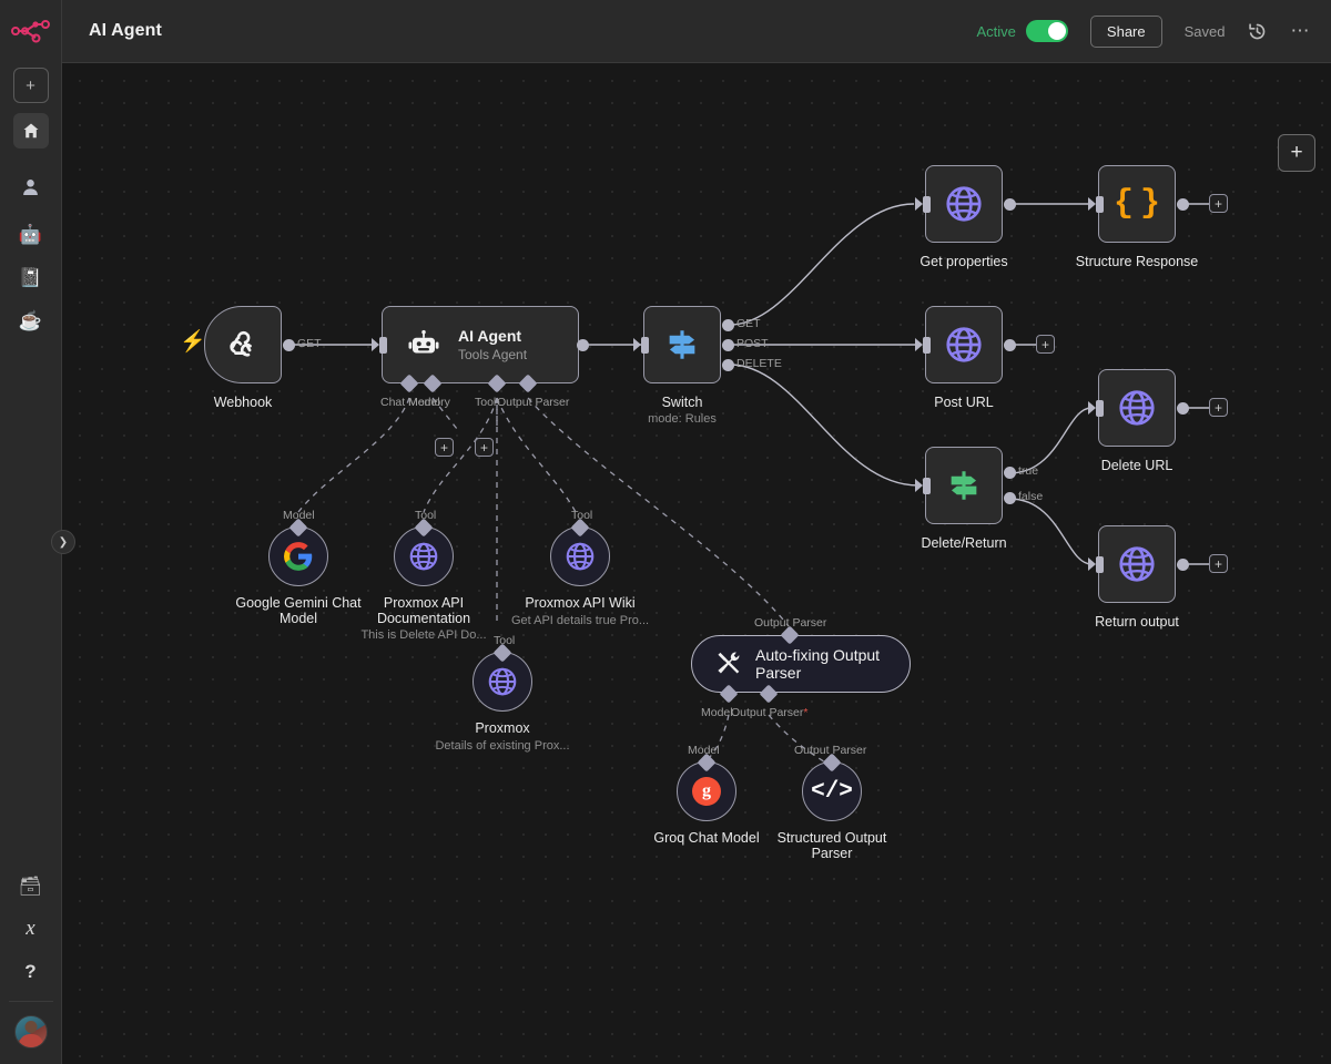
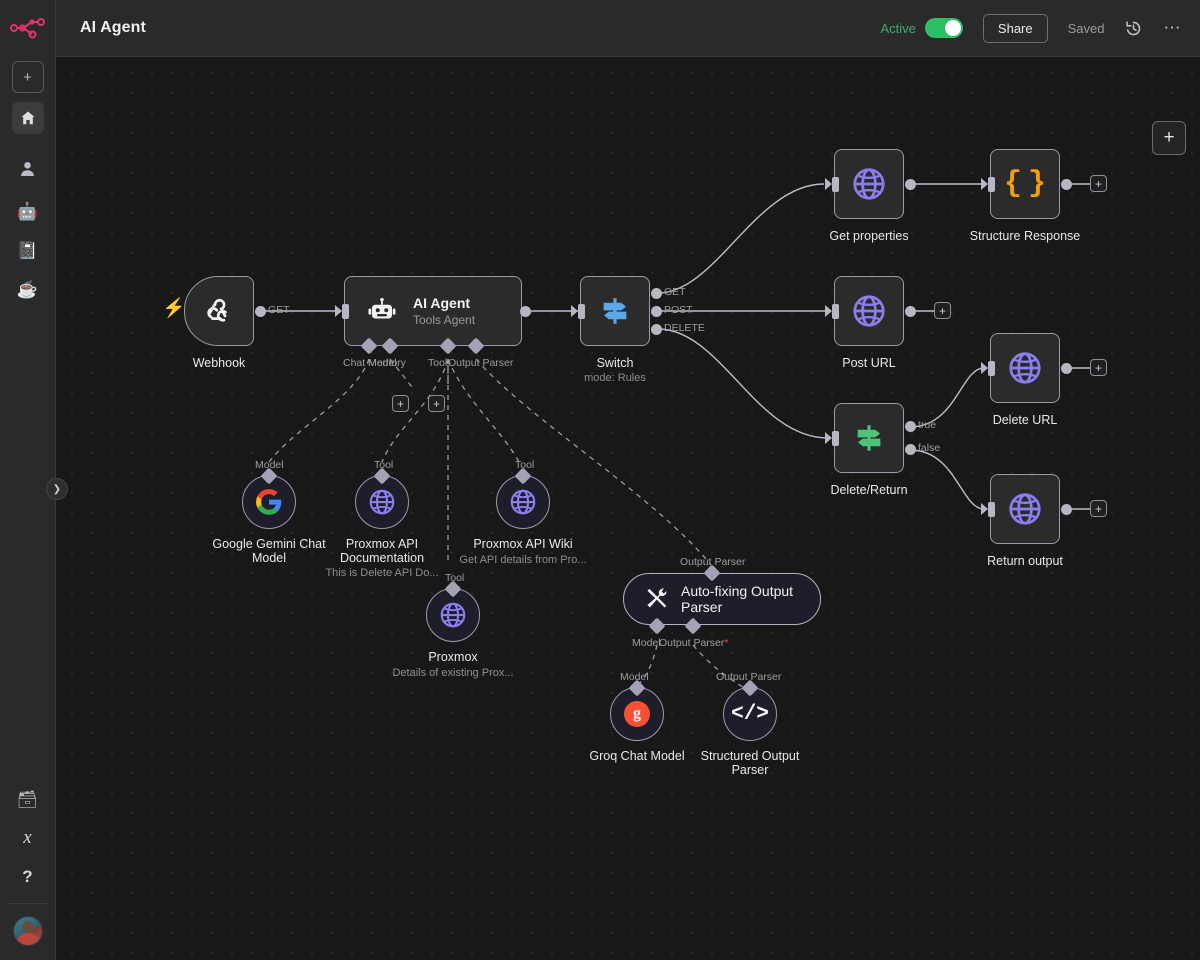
  +
  🤖
  📓
  ☕
  🗃
  x
  ?
  ❯
  AI Agent
  Active
  Share
  Saved
  ⋯
  +
  ⚡
  GET
  Webhook
  AI Agent
  Tools Agent
  Chat Model
  Memory
  Tool
  Output Parser
  +
  +
  GET
  POST
  DELETE
  Switch
  mode: Rules
  Get properties
  { }
  +
  Structure Response
  +
  Post URL
  true
  false
  Delete/Return
  +
  Delete URL
  +
  Return output
  Model
  Google Gemini Chat Model
  Tool
  Proxmox API Documentation
  This is Delete API Do...
  Tool
  Proxmox API Wiki
- Get API details true Pro...
+ Get API details from Pro...
  Tool
  Proxmox
  Details of existing Prox...
  Output Parser
  Auto-fixing Output Parser
  Model
  Output Parser*
  Model
  g
  Groq Chat Model
  Output Parser
  </>
  Structured Output Parser
